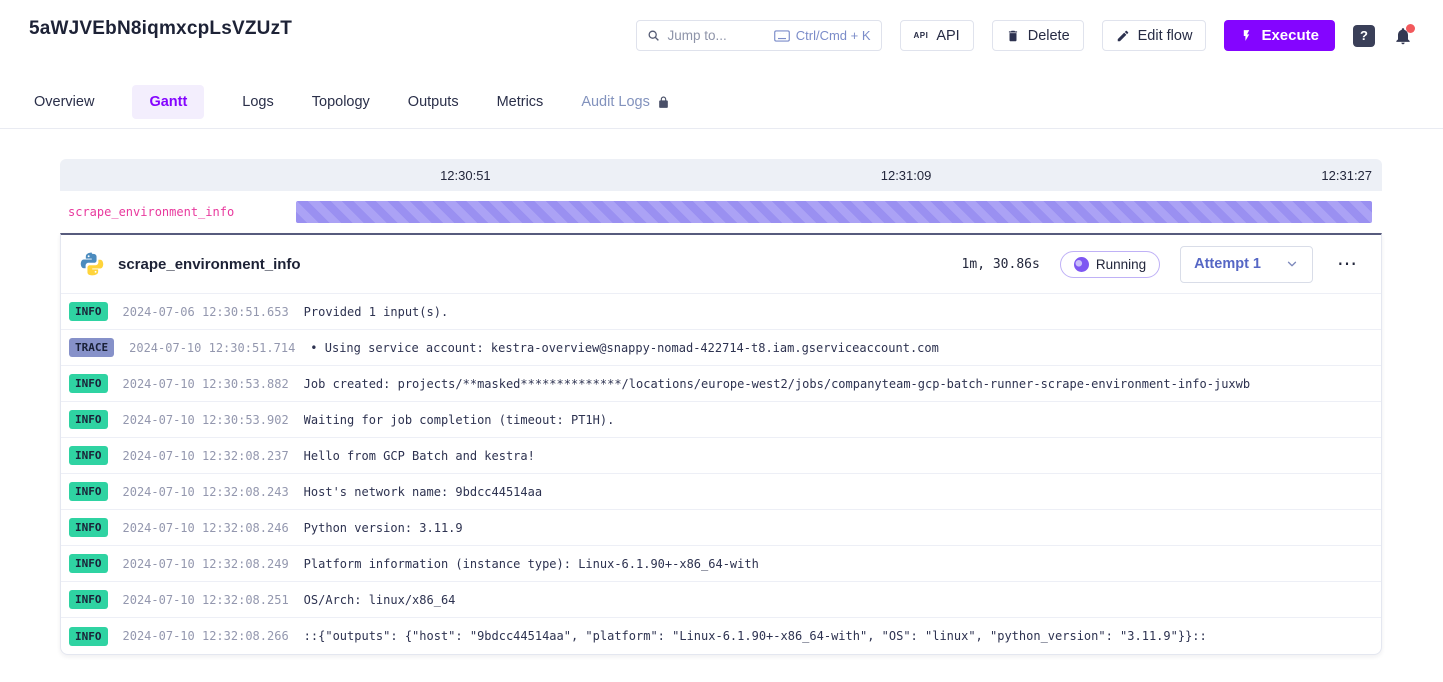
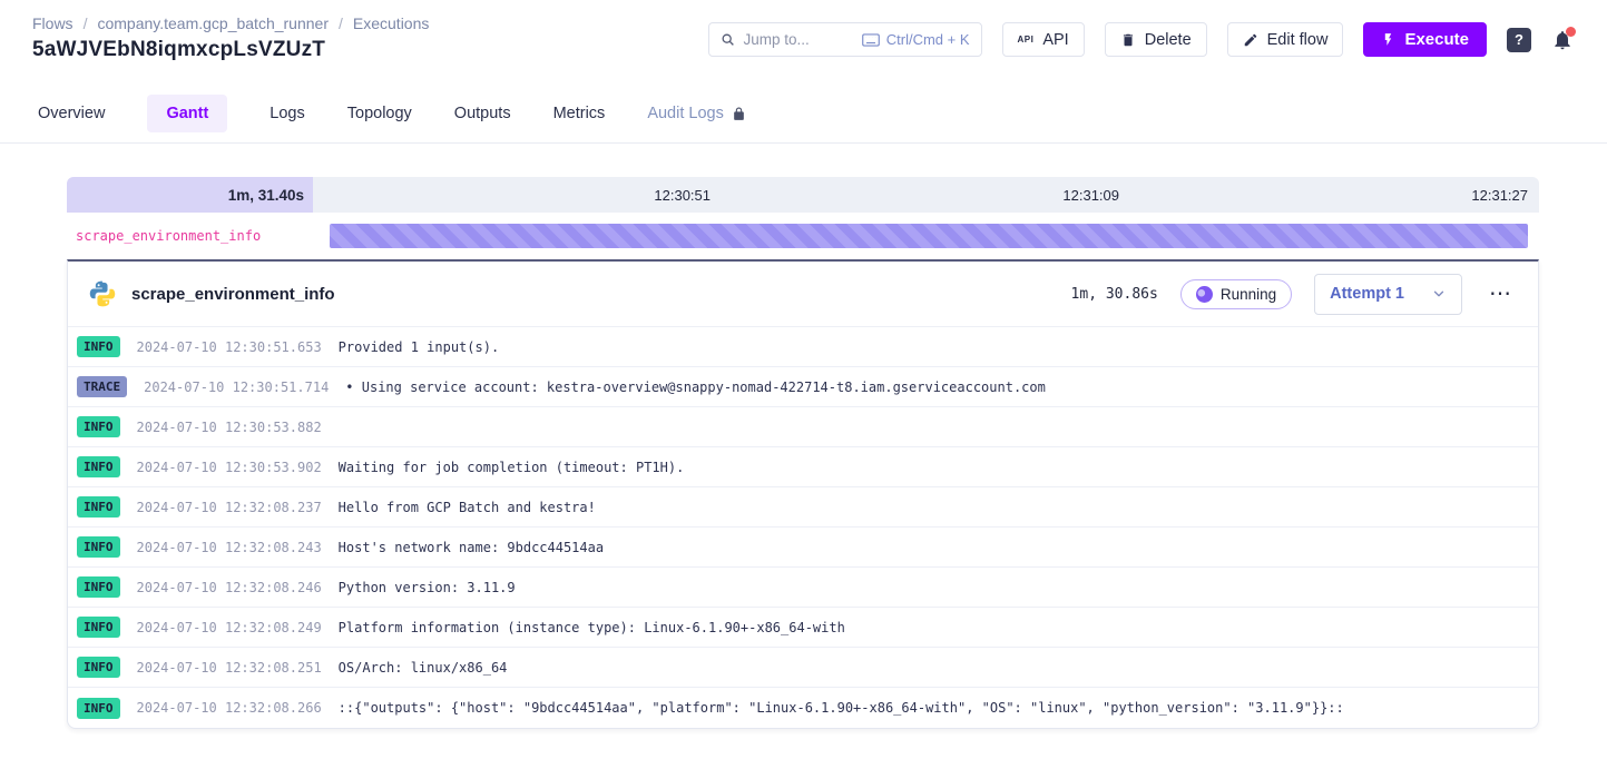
+ Flows
+ company.team.gcp_batch_runner
+ Executions
  5aWJVEbN8iqmxcpLsVZUzT
  Jump to...
  Ctrl/Cmd + K
  API
  API
  Delete
  Edit flow
  Execute
  ?
  Overview
  Gantt
  Logs
  Topology
  Outputs
  Metrics
  Audit Logs
+ 1m, 31.40s
  12:30:51
  12:31:09
  12:31:27
  scrape_environment_info
  scrape_environment_info
  1m, 30.86s
  Running
  Attempt 1
  ⋯
  INFO
- 2024-07-06 12:30:51.653
+ 2024-07-10 12:30:51.653
  Provided 1 input(s).
  TRACE
  2024-07-10 12:30:51.714
  • Using service account: kestra-overview@snappy-nomad-422714-t8.iam.gserviceaccount.com
  INFO
  2024-07-10 12:30:53.882
- Job created: projects/**masked**************/locations/europe-west2/jobs/companyteam-gcp-batch-runner-scrape-environment-info-juxwb
  INFO
  2024-07-10 12:30:53.902
  Waiting for job completion (timeout: PT1H).
  INFO
  2024-07-10 12:32:08.237
  Hello from GCP Batch and kestra!
  INFO
  2024-07-10 12:32:08.243
  Host's network name: 9bdcc44514aa
  INFO
  2024-07-10 12:32:08.246
  Python version: 3.11.9
  INFO
  2024-07-10 12:32:08.249
  Platform information (instance type): Linux-6.1.90+-x86_64-with
  INFO
  2024-07-10 12:32:08.251
  OS/Arch: linux/x86_64
  INFO
  2024-07-10 12:32:08.266
  ::{"outputs": {"host": "9bdcc44514aa", "platform": "Linux-6.1.90+-x86_64-with", "OS": "linux", "python_version": "3.11.9"}}::
